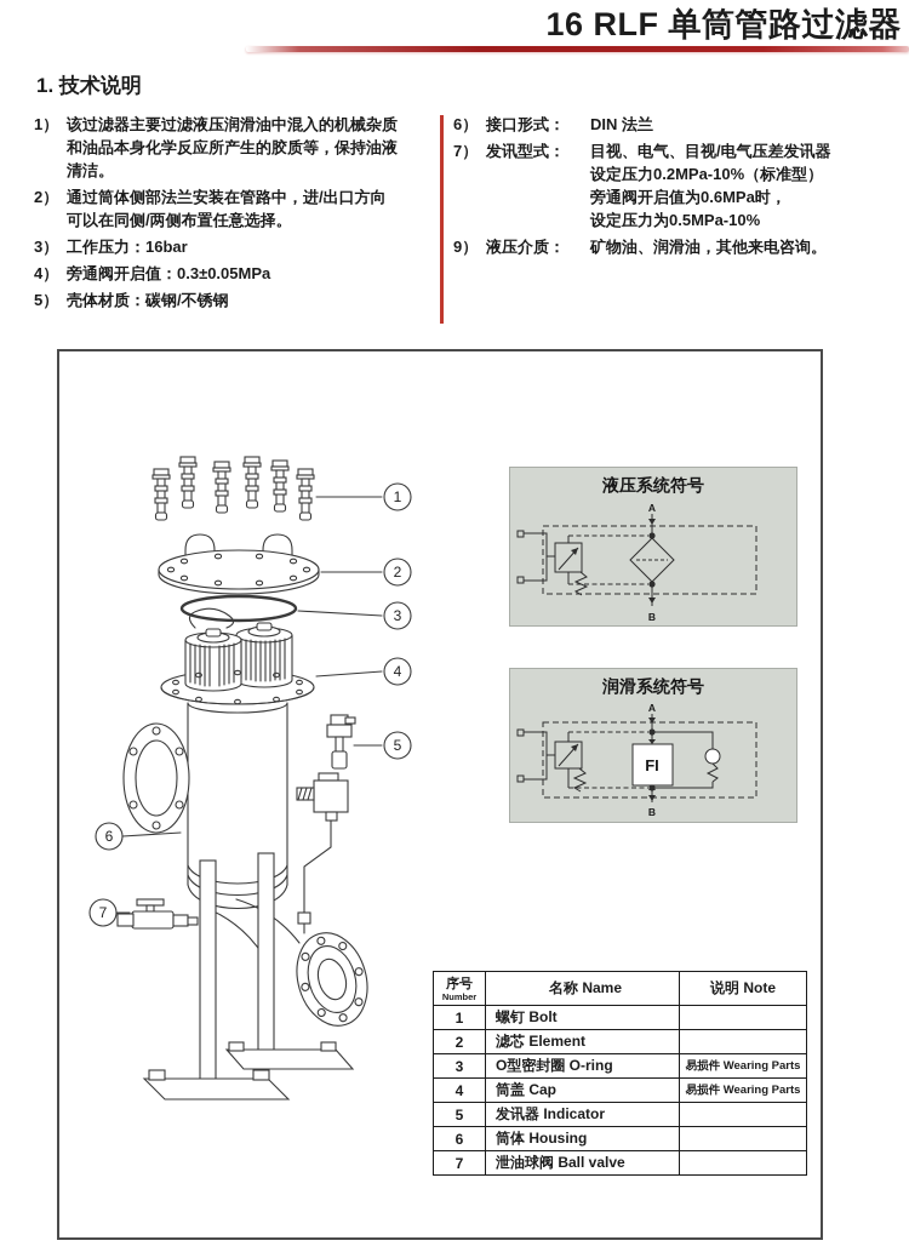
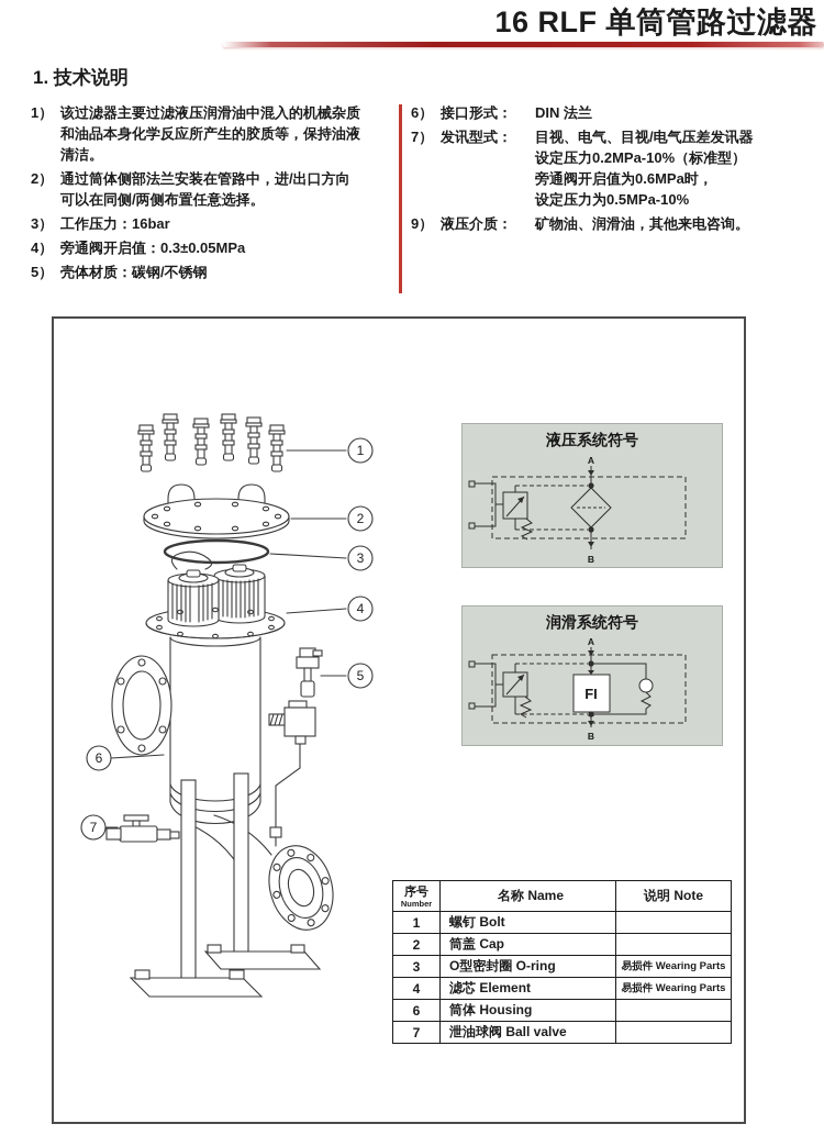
  16 RLF 单筒管路过滤器
  1. 技术说明
  1）
  该过滤器主要过滤液压润滑油中混入的机械杂质
  和油品本身化学反应所产生的胶质等，保持油液
  清洁。
  2）
  通过筒体侧部法兰安装在管路中，进/出口方向
  可以在同侧/两侧布置任意选择。
  3）
  工作压力：16bar
  4）
  旁通阀开启值：0.3±0.05MPa
  5）
  壳体材质：碳钢/不锈钢
  6）
  接口形式：
  DIN 法兰
  7）
  发讯型式：
  目视、电气、目视/电气压差发讯器
  设定压力0.2MPa-10%（标准型）
  旁通阀开启值为0.6MPa时，
  设定压力为0.5MPa-10%
  9）
  液压介质：
  矿物油、润滑油，其他来电咨询。
  1
  2
  3
  4
  5
  6
  7
  液压系统符号
  A
  B
  润滑系统符号
  A
  B
  FI
  序号 Number	名称 Name	说明 Note
  1	螺钉 Bolt
- 2	滤芯 Element
+ 2	筒盖 Cap
  3	O型密封圈 O-ring	易损件 Wearing Parts
- 4	筒盖 Cap	易损件 Wearing Parts
+ 4	滤芯 Element	易损件 Wearing Parts
- 5	发讯器 Indicator
  6	筒体 Housing
  7	泄油球阀 Ball valve
